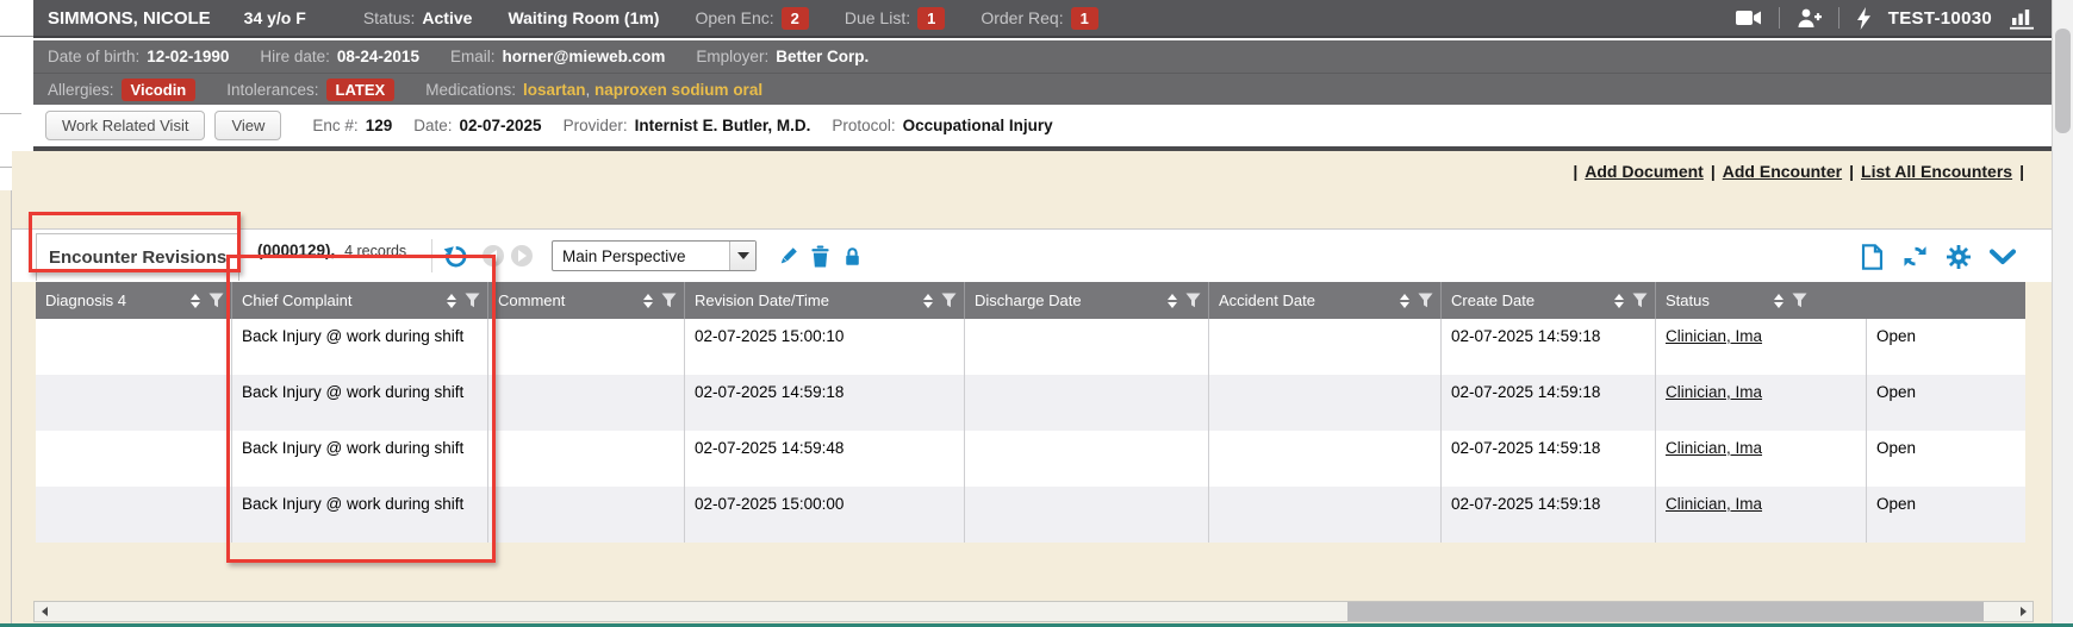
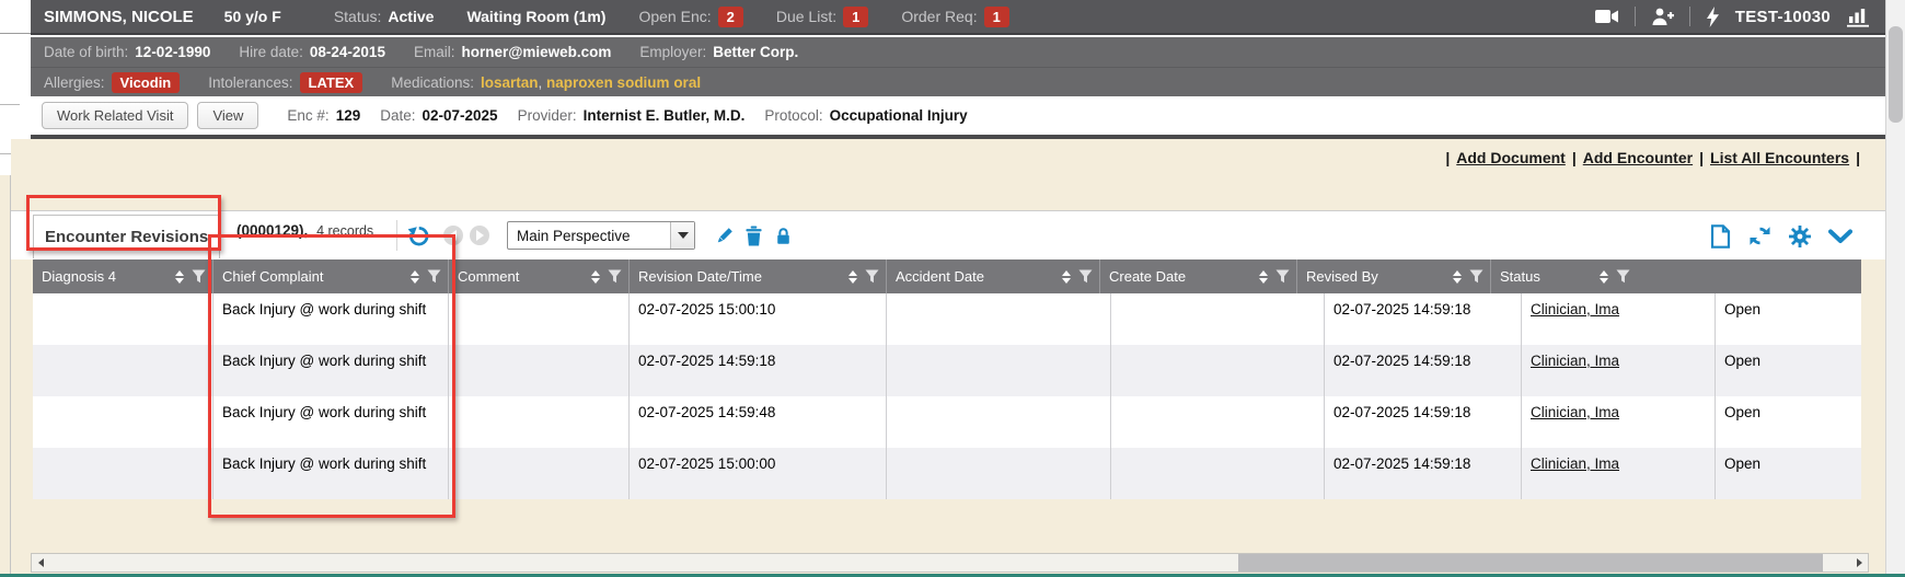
  SIMMONS, NICOLE
- 34 y/o F
+ 50 y/o F
  Status:
  Active
  Waiting Room (1m)
  Open Enc:
  2
  Due List:
  1
  Order Req:
  1
  TEST-10030
  Date of birth:
  12-02-1990
  Hire date:
  08-24-2015
  Email:
  horner@mieweb.com
  Employer:
  Better Corp.
  Allergies:
  Vicodin
  Intolerances:
  LATEX
  Medications:
  losartan, naproxen sodium oral
  Work Related Visit View
  Enc #:
  129
  Date:
  02-07-2025
  Provider:
  Internist E. Butler, M.D.
  Protocol:
  Occupational Injury
  | Add Document | Add Encounter | List All Encounters |
  Encounter Revisions
  (0000129), 4 records
  Main Perspective
  Diagnosis 4
  Chief Complaint
  Comment
  Revision Date/Time
- Discharge Date
  Accident Date
  Create Date
+ Revised By
  Status
  Back Injury @ work during shift
  02-07-2025 15:00:10
  02-07-2025 14:59:18
  Clinician, Ima
  Open
  Back Injury @ work during shift
  02-07-2025 14:59:18
  02-07-2025 14:59:18
  Clinician, Ima
  Open
  Back Injury @ work during shift
  02-07-2025 14:59:48
  02-07-2025 14:59:18
  Clinician, Ima
  Open
  Back Injury @ work during shift
  02-07-2025 15:00:00
  02-07-2025 14:59:18
  Clinician, Ima
  Open
